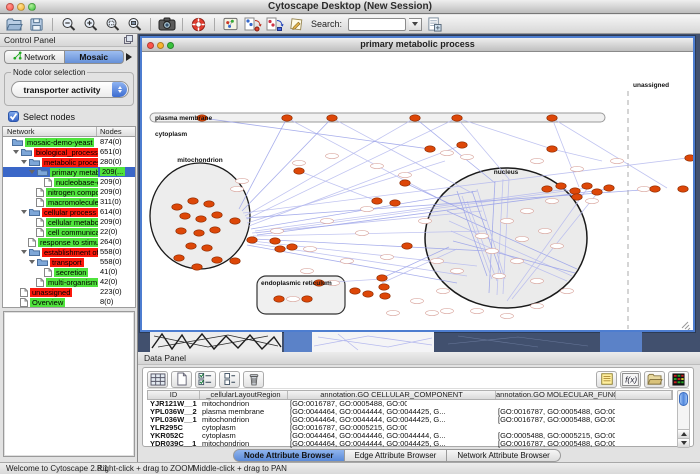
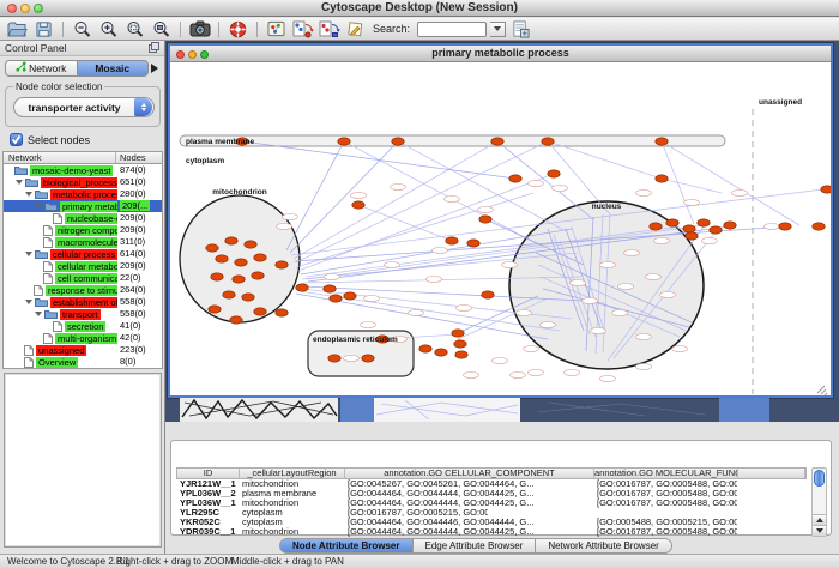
  Cytoscape Desktop (New Session)
  Search:
  Control Panel
  Network
  Mosaic
  Node color selection
  transporter activity
  Select nodes
  Network
  Nodes
  mosaic-demo-yeast
  874(0)
  biological_process
  651(0)
  metabolic proce
  280(0)
  primary metab
  209(...
  nucleobase-
  209(0)
  nitrogen compo
  209(0)
  macromolecule
  311(0)
  cellular process
  614(0)
  cellular metabo
  209(0)
  cell communica
  22(0)
  response to stimu
  264(0)
  establishment of
  558(0)
  transport
  558(0)
  secretion
  41(0)
  multi-organism
  42(0)
  unassigned
  223(0)
  Overview
  8(0)
  primary metabolic process
- Data Panel
- f(x)
  ID
  _cellularLayoutRegion
  annotation.GO CELLULAR_COMPONENT
  annotation.GO MOLECULAR_FUNC
  YJR121W__1
  mitochondrion
+ [GO:0045267, GO:0045261, GO:0044464, G...
  [GO:0016787, GO:0005488, GO:00
  YPL036W__2
  plasma membrane
  [GO:0044464, GO:0044444, GO:0044425, G...
  [GO:0016787, GO:0005488, GO:00
  YPL036W__1
  mitochondrion
  [GO:0044464, GO:0044444, GO:0044425, G...
  [GO:0016787, GO:0005488, GO:00
  YLR295C
  cytoplasm
  [GO:0016787, GO:0005215, GO:00
  YKR052C
  cytoplasm
  [GO:0044464, GO:0044446, GO:0044444, G...
  [GO:0005488, GO:0005215, GO:00
  YDR039C__1
  mitochondrion
  [GO:0044464, GO:0044444, GO:0044425, G...
  [GO:0016787, GO:0005488, GO:00
  Node Attribute Browser
  Edge Attribute Browser
  Network Attribute Browser
  Welcome to Cytoscape 2.8.1
  Right-click + drag to ZOOM
  Middle-click + drag to PAN
